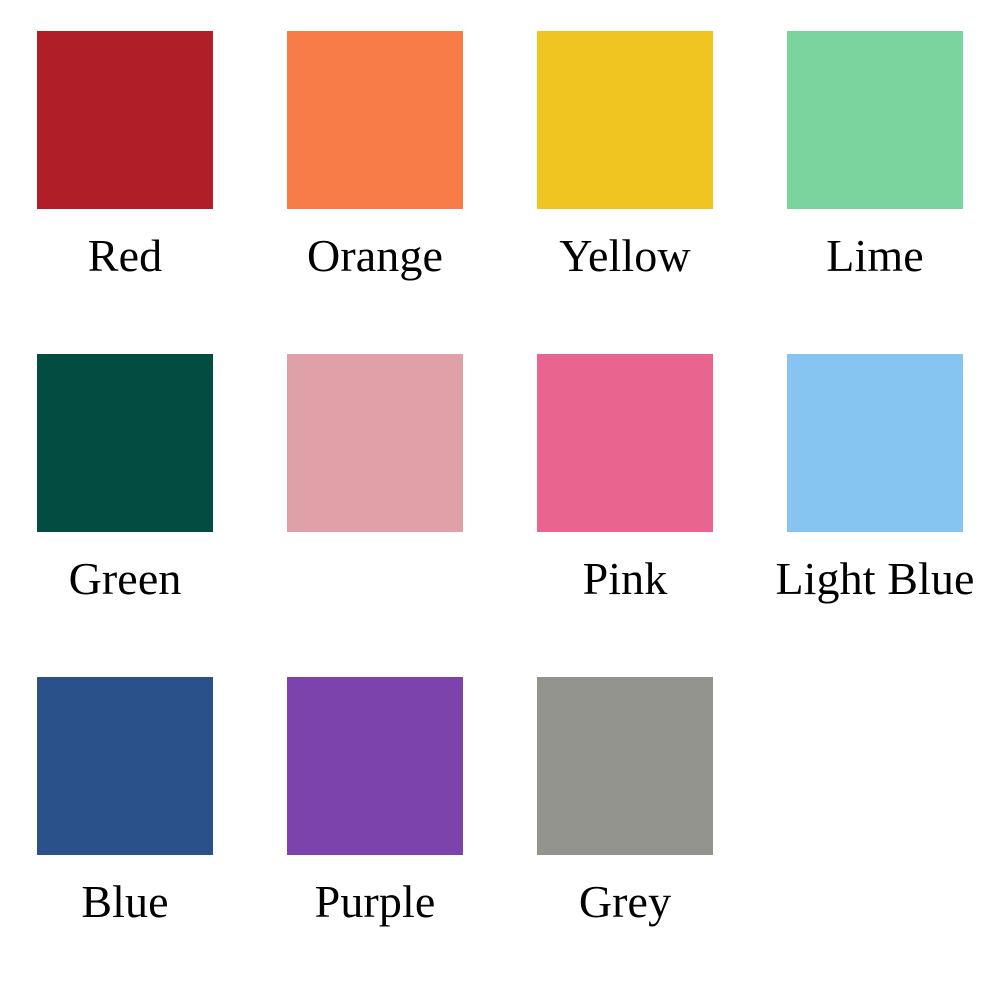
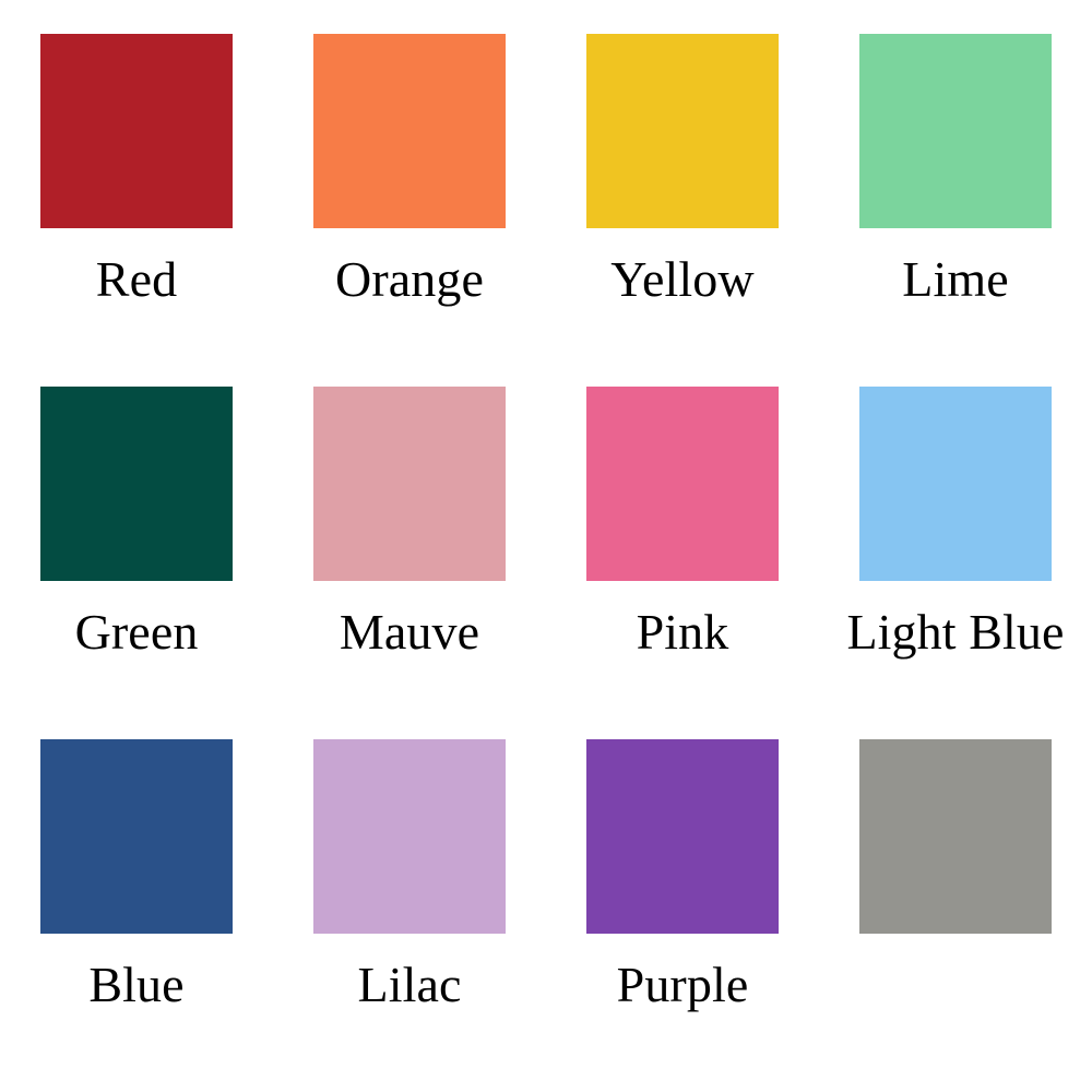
  Red
  Orange
  Yellow
  Lime
  Green
+ Mauve
  Pink
  Light Blue
  Blue
+ Lilac
  Purple
- Grey
